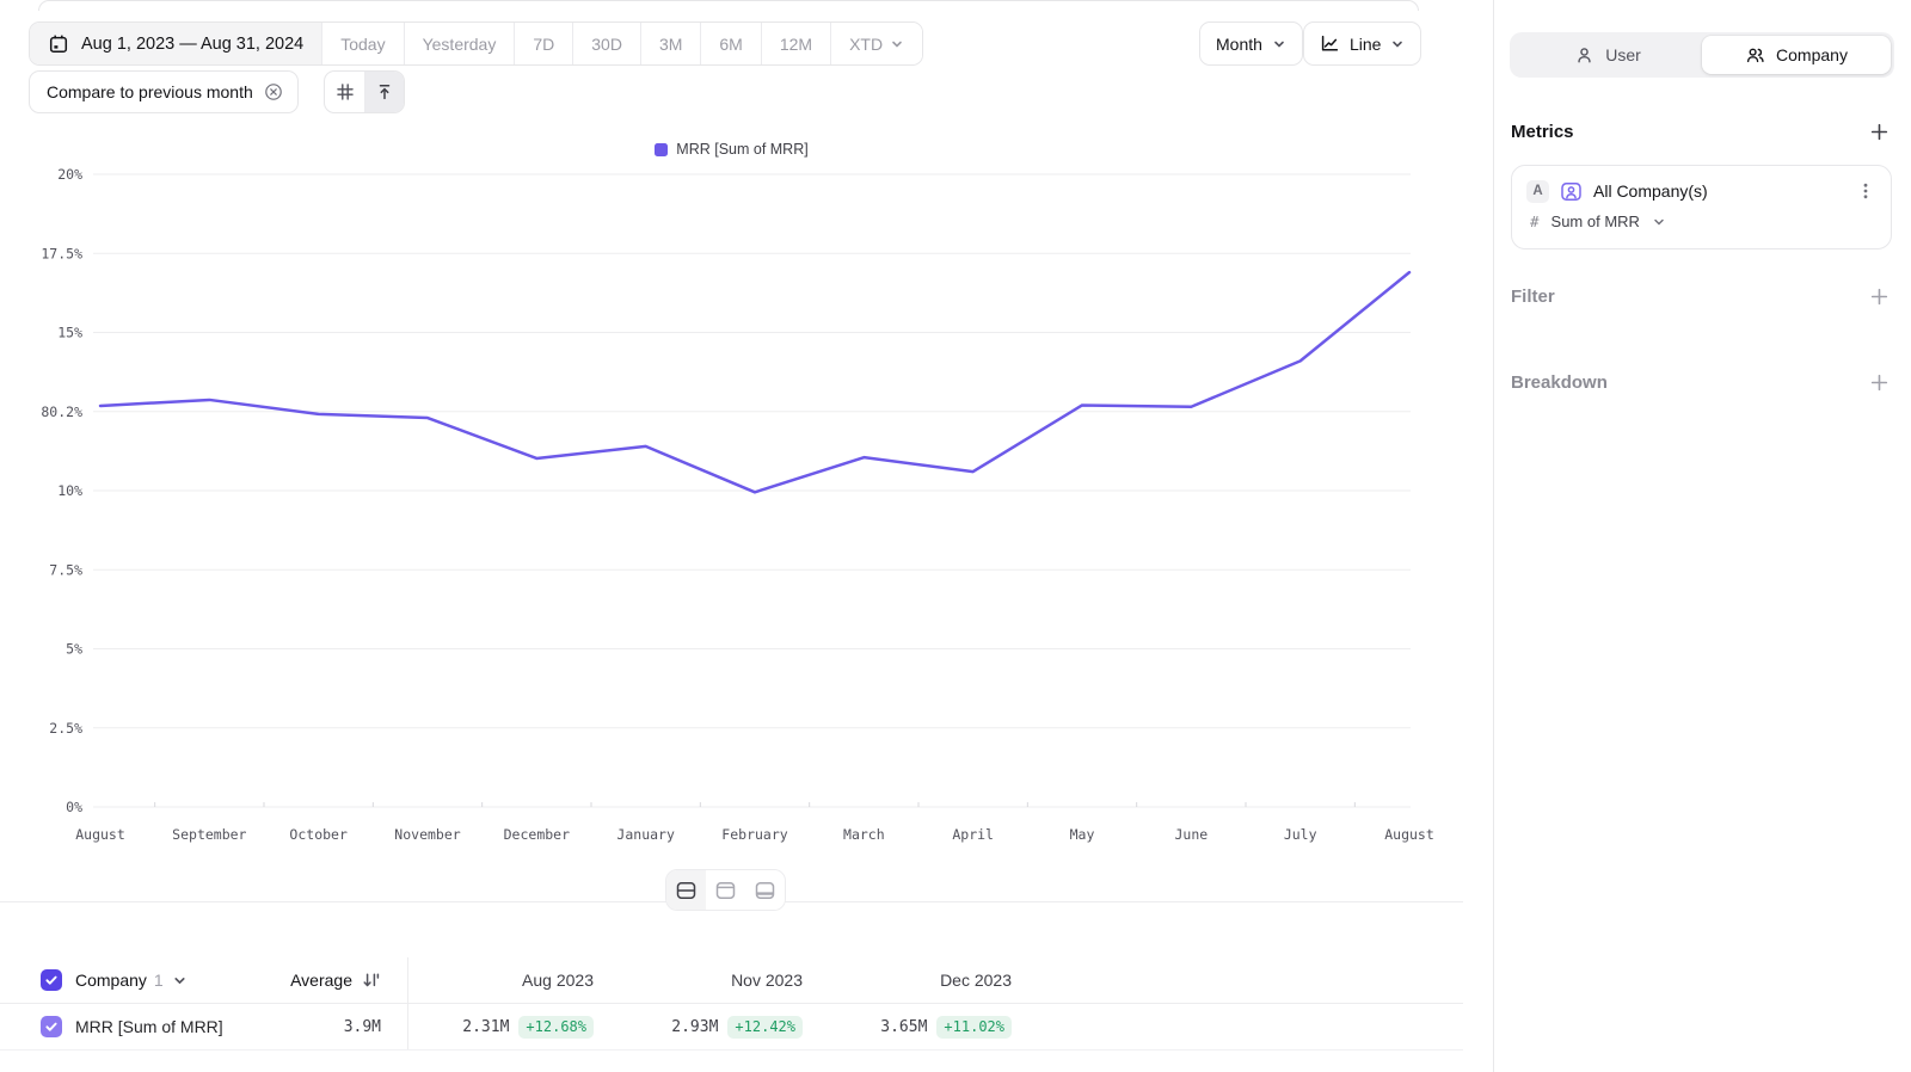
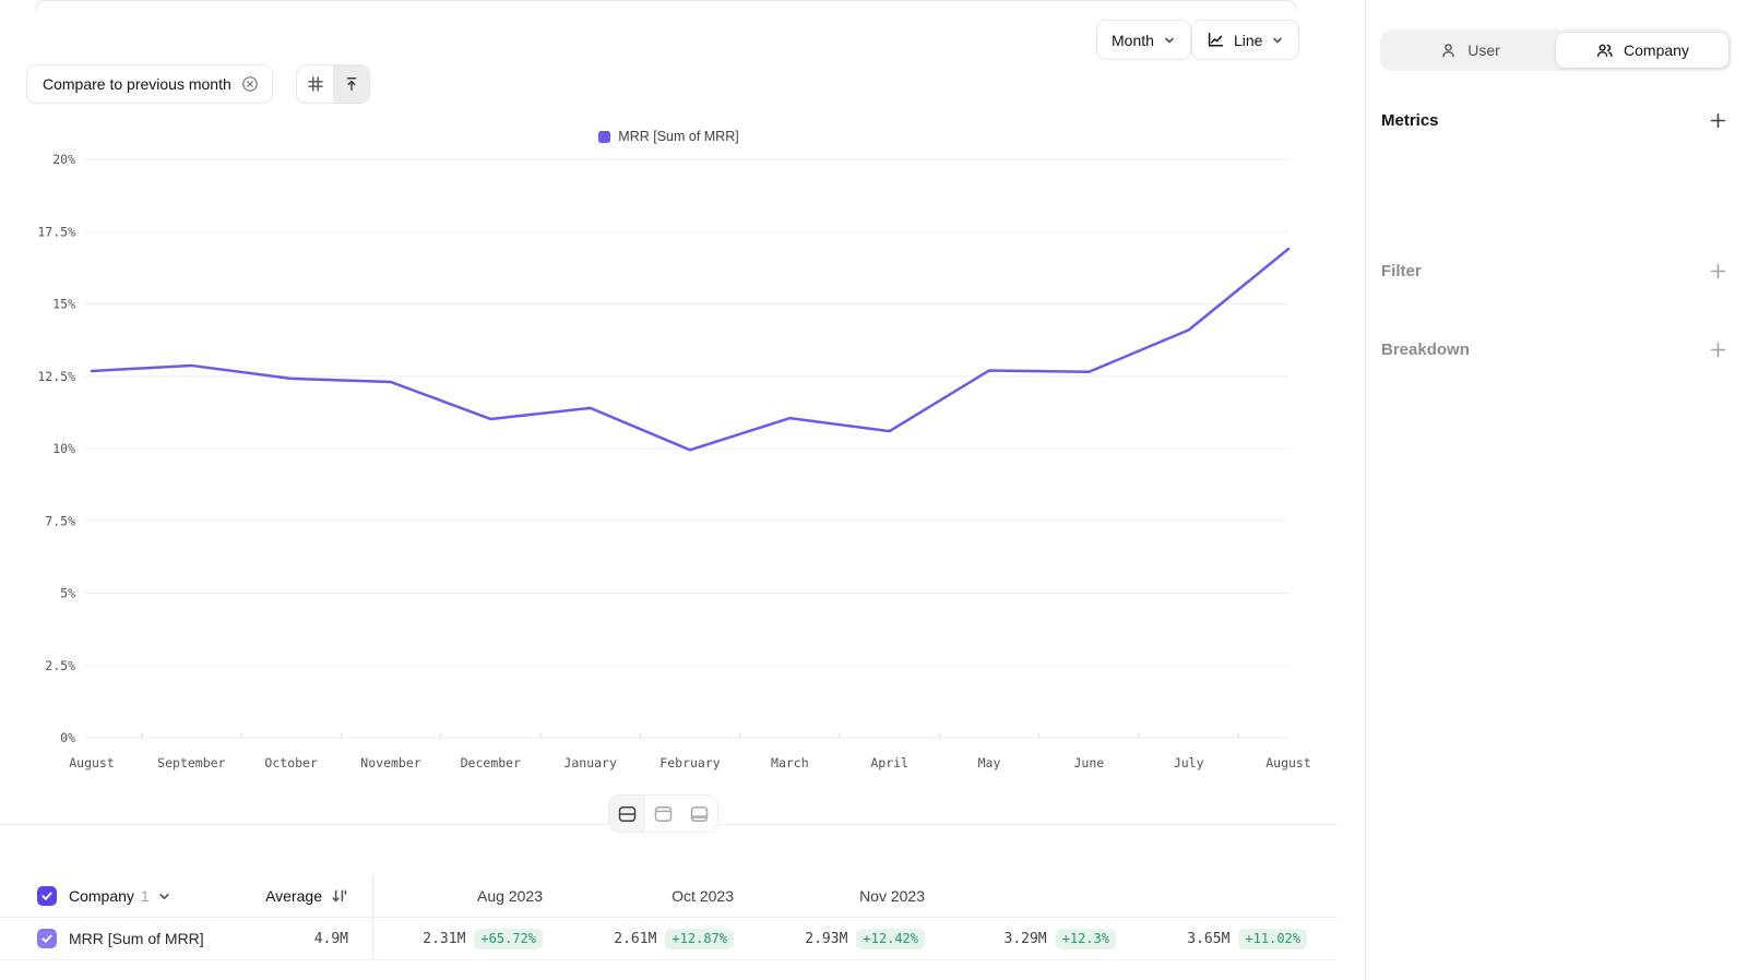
- Aug 1, 2023 — Aug 31, 2024
- Today
- Yesterday
- 7D
- 30D
- 3M
- 6M
- 12M
- XTD
  Month
  Line
  Compare to previous month
  MRR [Sum of MRR]
  0%
  2.5%
  5%
  7.5%
  10%
- 80.2%
+ 12.5%
  15%
  17.5%
  20%
  August
  September
  October
  November
  December
  January
  February
  March
  April
  May
  June
  July
  August
  Company
  1
  Average
  Aug 2023
+ Oct 2023
  Nov 2023
- Dec 2023
  MRR [Sum of MRR]
- 3.9M
+ 4.9M
  2.31M
- +12.68%
+ +65.72%
+ 2.61M
+ +12.87%
  2.93M
  +12.42%
+ 3.29M
+ +12.3%
  3.65M
  +11.02%
  User
  Company
  Metrics
- A
- All Company(s)
- #
- Sum of MRR
  Filter
  Breakdown
